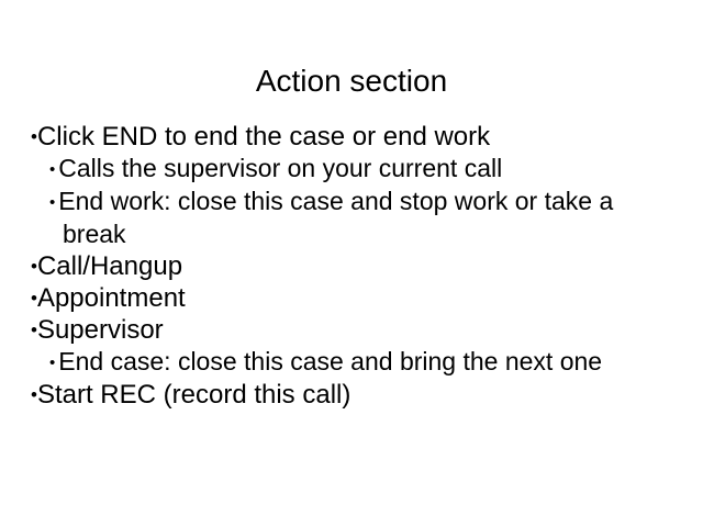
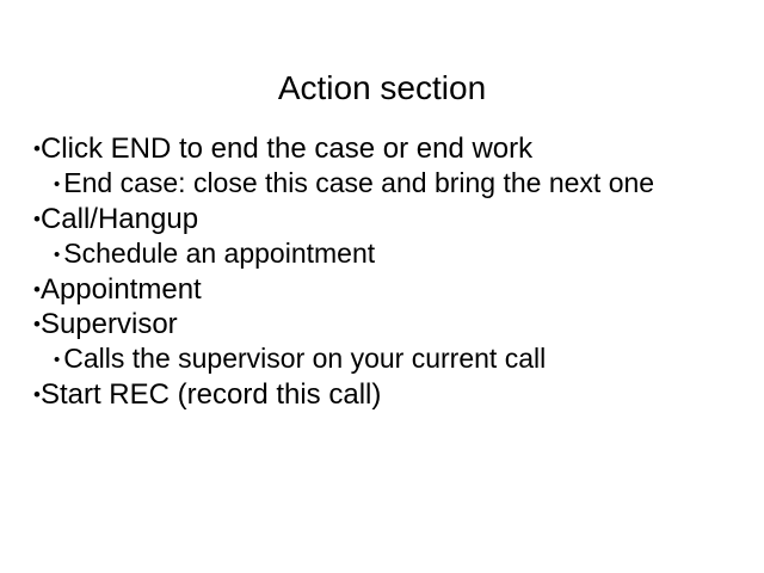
  Action section
  •Click END to end the case or end work
- • Calls the supervisor on your current call
+ • End case: close this case and bring the next one
- • End work: close this case and stop work or take a break
  •Call/Hangup
+ • Schedule an appointment
  •Appointment
  •Supervisor
- • End case: close this case and bring the next one
+ • Calls the supervisor on your current call
  •Start REC (record this call)
